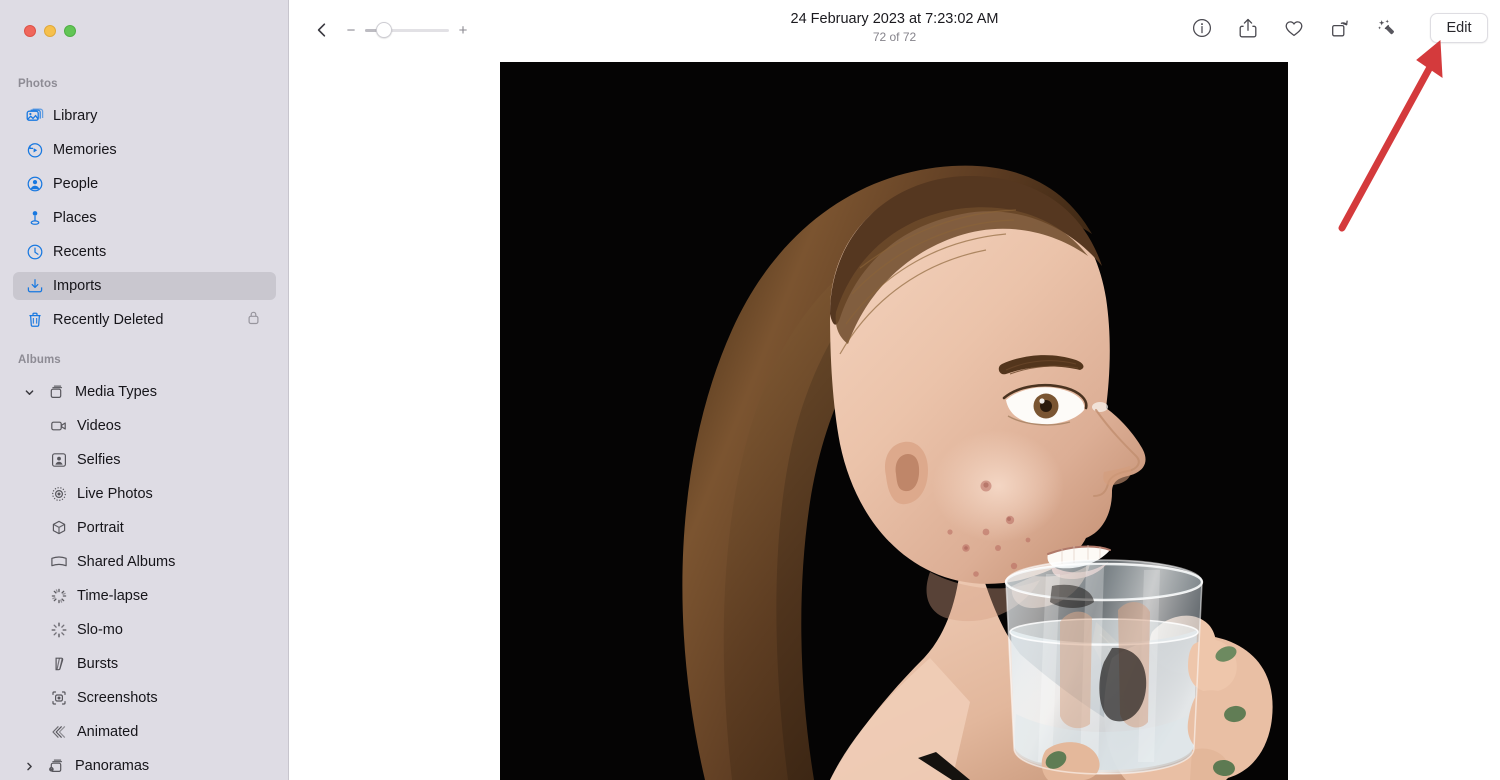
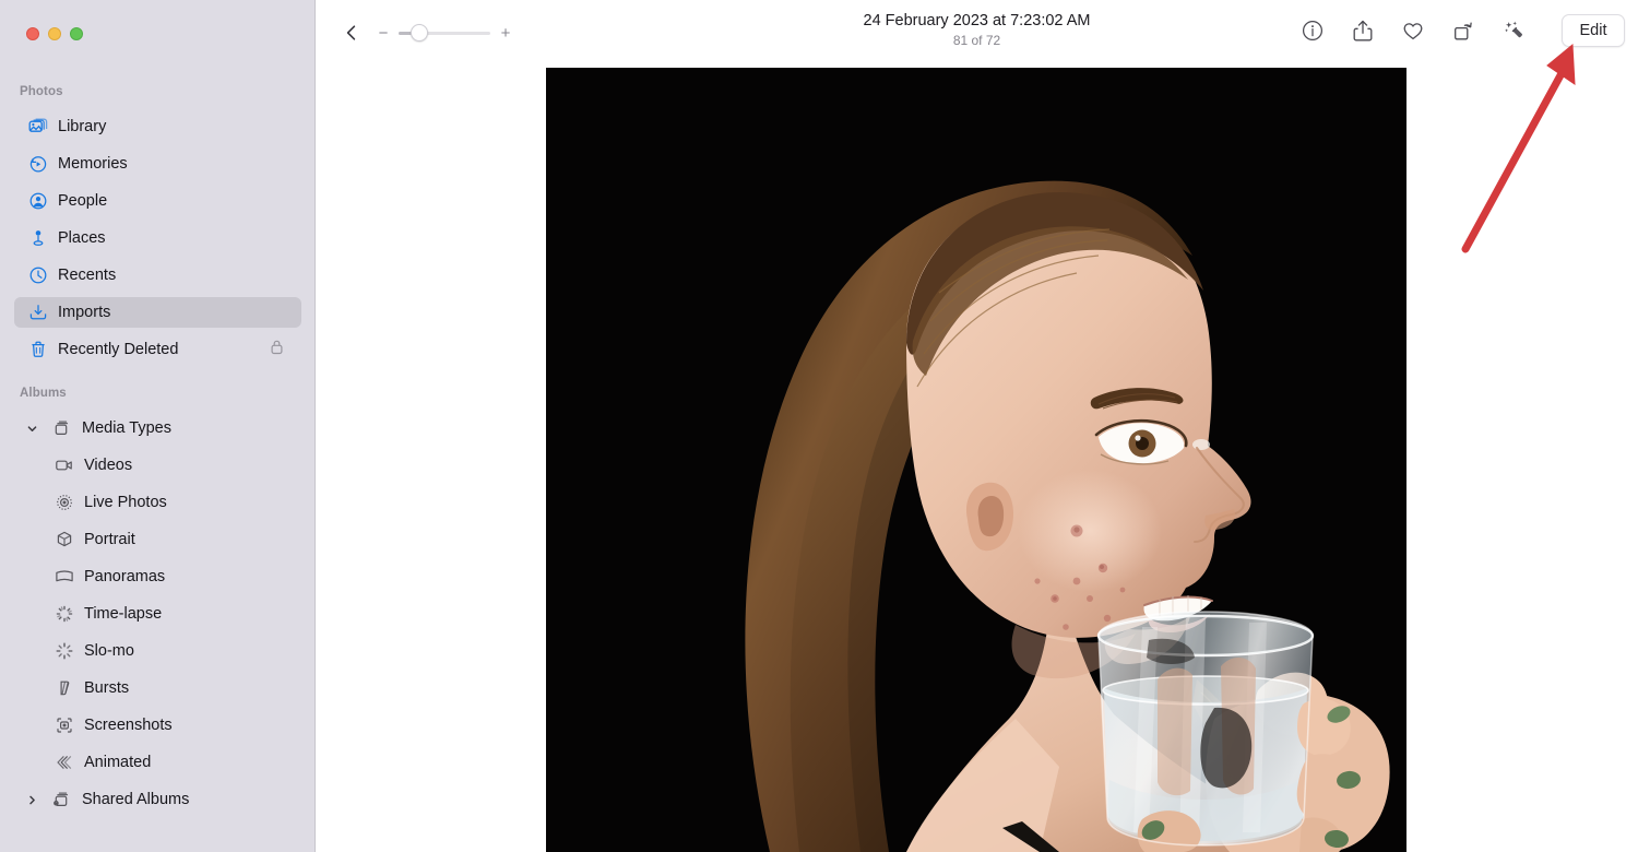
  Photos
  Library
  Memories
  People
  Places
  Recents
  Imports
  Recently Deleted
  Albums
  Media Types
  Videos
- Selfies
  Live Photos
  Portrait
- Shared Albums
+ Panoramas
  Time-lapse
  Slo-mo
  Bursts
  Screenshots
  Animated
- Panoramas
+ Shared Albums
  −
  +
  24 February 2023 at 7:23:02 AM
- 72 of 72
+ 81 of 72
  Edit
